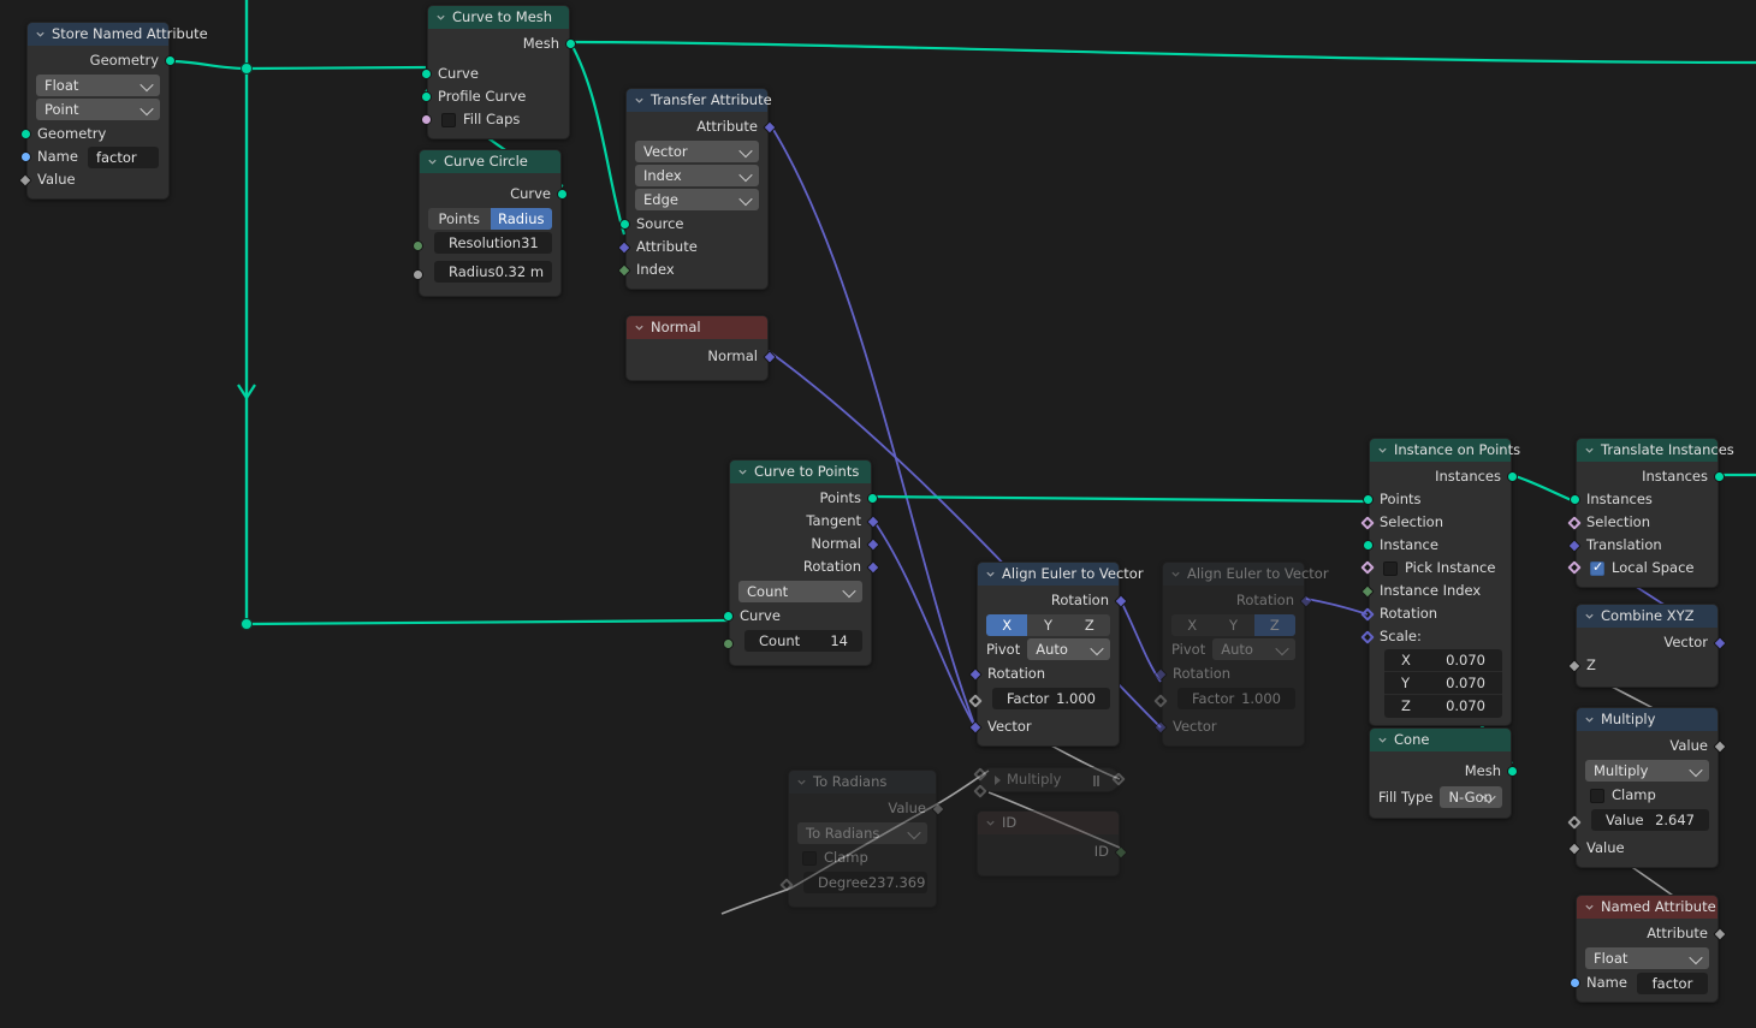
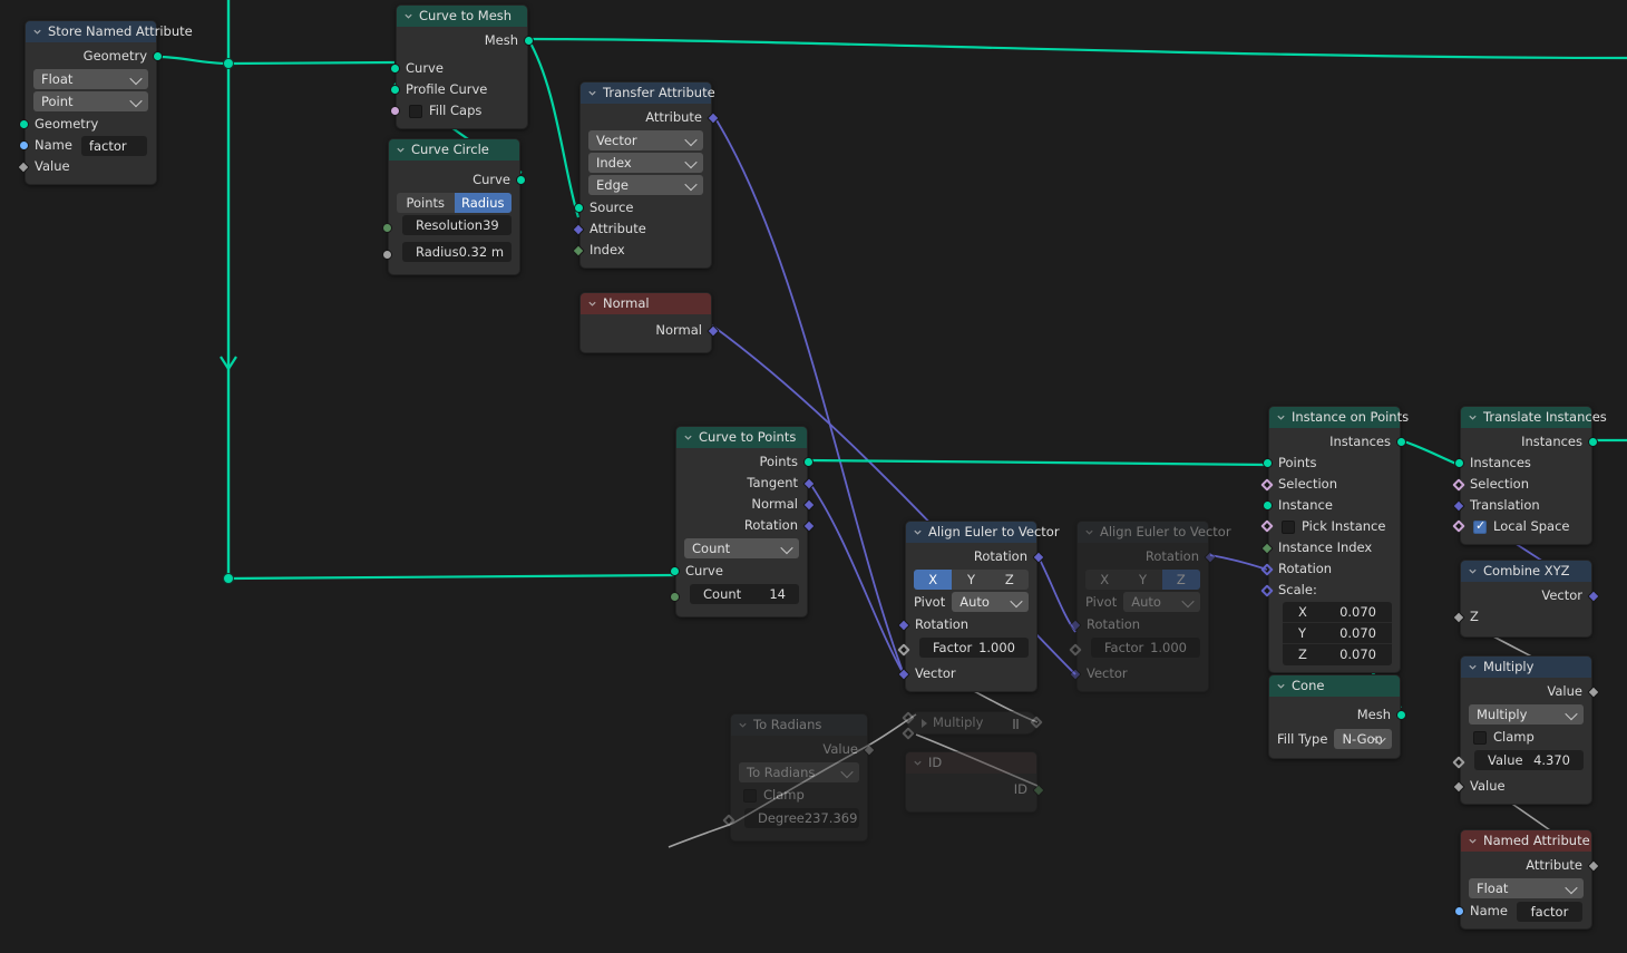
  Store Named Attribute
  Geometry
  Float
  Point
  Geometry
  Name
  factor
  Value
  Curve to Mesh
  Mesh
  Curve
  Profile Curve
  Fill Caps
  Curve Circle
  Curve
  Points
  Radius
  Resolution
- 31
+ 39
  Radius
  0.32 m
  Transfer Attribute
  Attribute
  Vector
  Index
  Edge
  Source
  Attribute
  Index
  Normal
  Normal
  Curve to Points
  Points
  Tangent
  Normal
  Rotation
  Count
  Curve
  Count
  14
  Align Euler to Vector
  Rotation
  X
  Y
  Z
  Pivot
  Auto
  Rotation
  Factor
  1.000
  Vector
  Align Euler to Vector
  Rotation
  X
  Y
  Z
  Pivot
  Auto
  Rotation
  Factor
  1.000
  Vector
  Instance on Points
  Instances
  Points
  Selection
  Instance
  Pick Instance
  Instance Index
  Rotation
  Scale:
  X
  0.070
  Y
  0.070
  Z
  0.070
  Cone
  Mesh
  Fill Type
  N-Gon
  Translate Instances
  Instances
  Instances
  Selection
  Translation
  Local Space
  Combine XYZ
  Vector
  Z
  Multiply
  Value
  Multiply
  Clamp
  Value
- 2.647
+ 4.370
  Value
  Named Attribute
  Attribute
  Float
  Name
  factor
  To Radians
  Value
  To Radians
  Clamp
  Degree
  237.369
  Multiply
  ID
  ID
